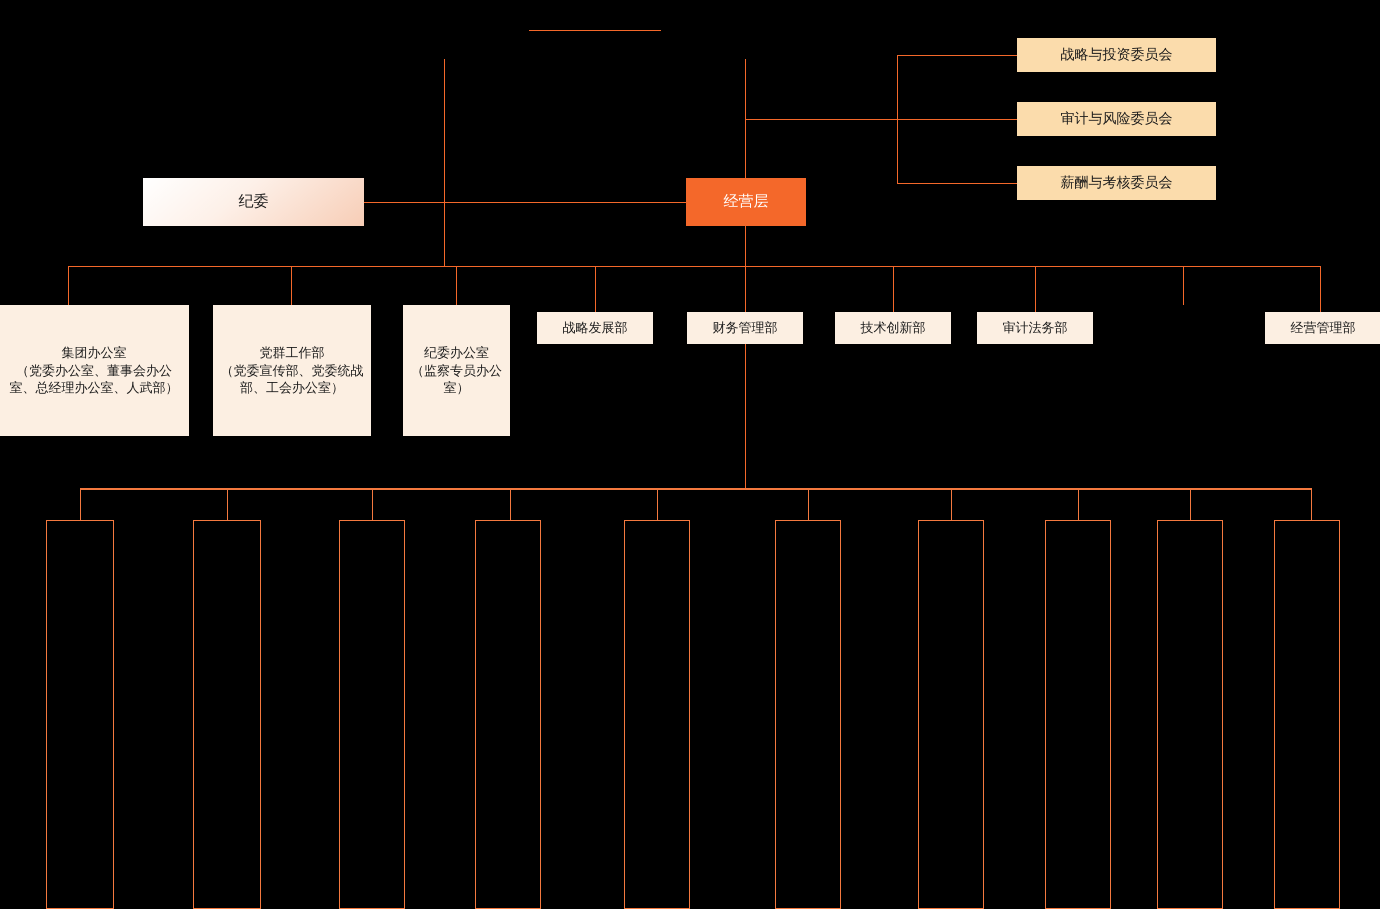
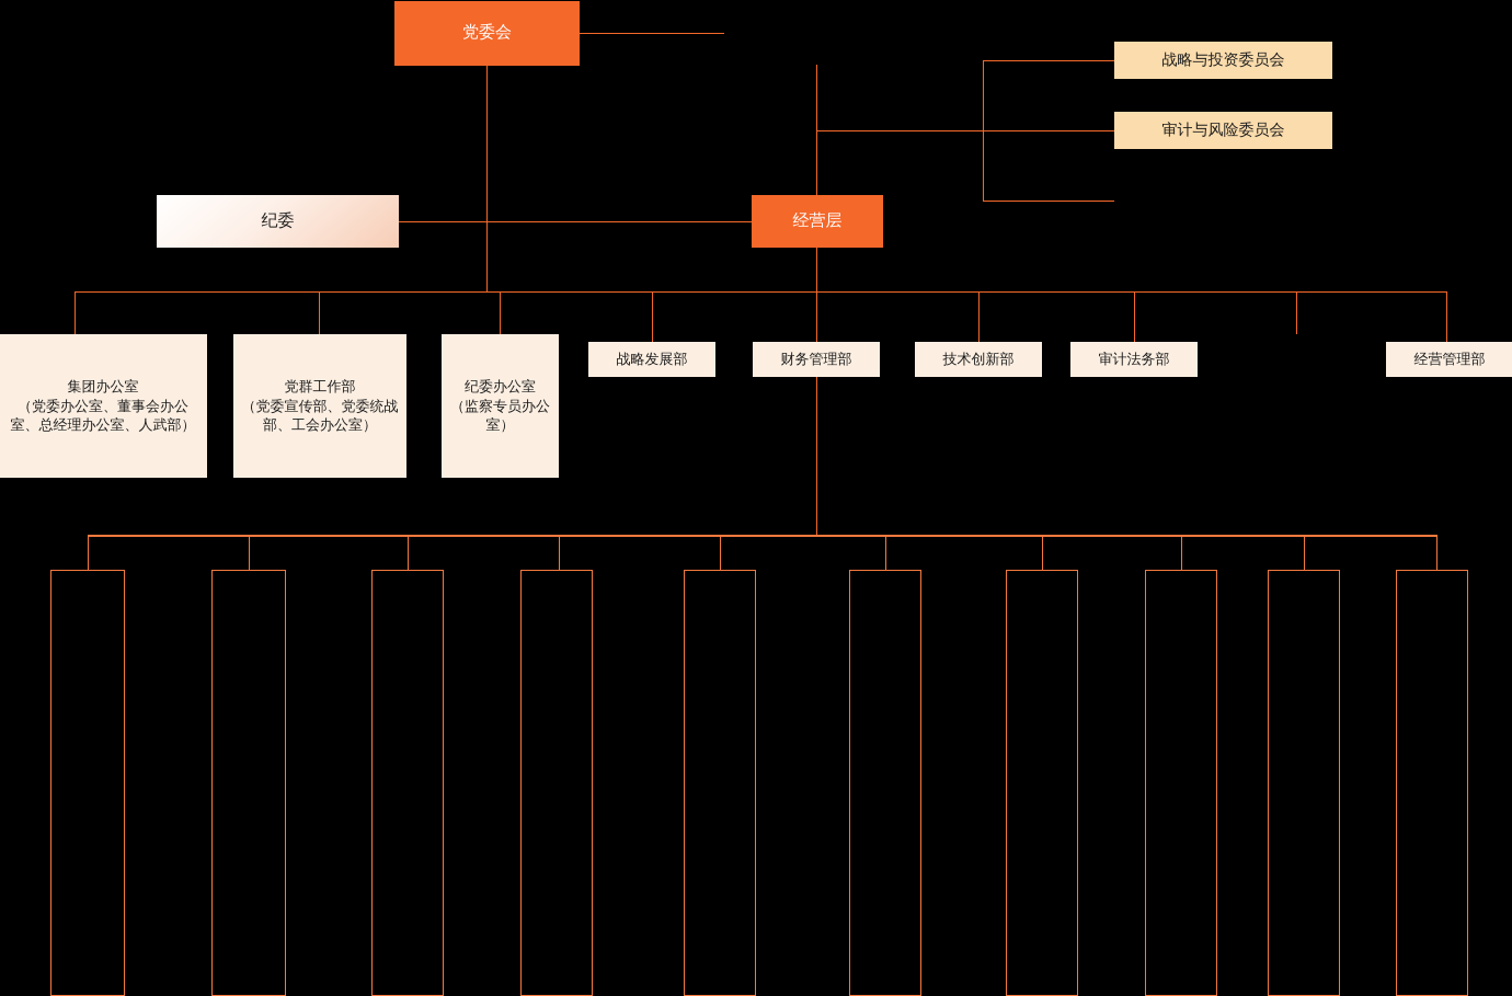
+ 党委会
  战略与投资委员会
  审计与风险委员会
- 薪酬与考核委员会
  纪委
  经营层
  集团办公室
  （党委办公室、董事会办公室、总经理办公室、人武部）
  党群工作部
  （党委宣传部、党委统战部、工会办公室）
  纪委办公室
  （监察专员办公室）
  战略发展部
  财务管理部
  技术创新部
  审计法务部
  经营管理部
